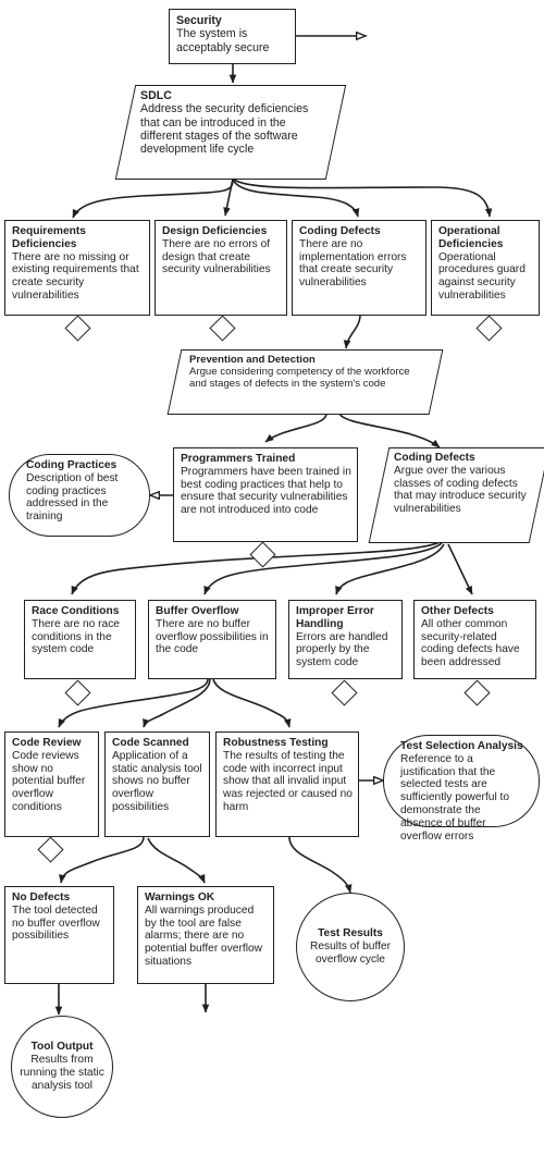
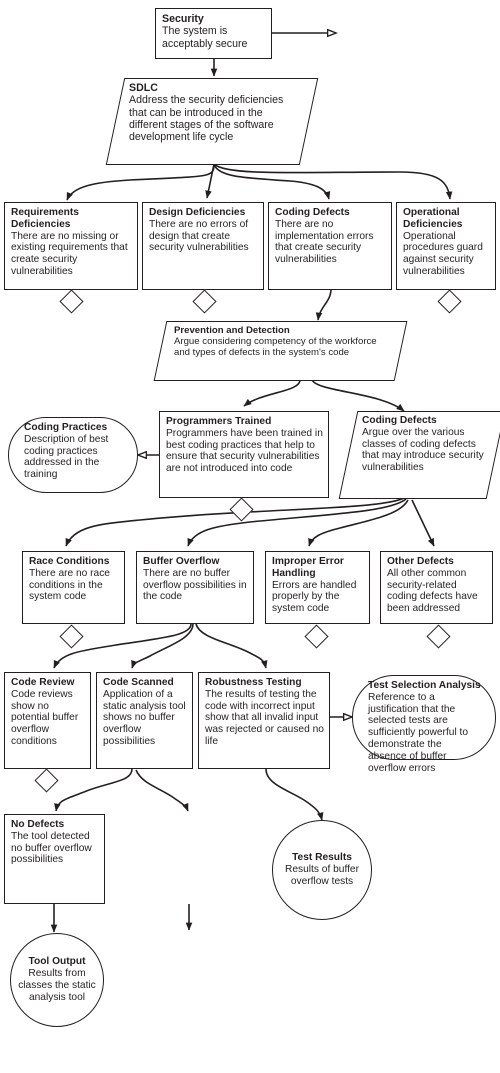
  Security
  The system is acceptably secure
  SDLC
  Address the security deficiencies that can be introduced in the different stages of the software development life cycle
  Requirements Deficiencies
  There are no missing or existing requirements that create security vulnerabilities
  Design Deficiencies
  There are no errors of design that create security vulnerabilities
  Coding Defects
  There are no implementation errors that create security vulnerabilities
  Operational Deficiencies
  Operational procedures guard against security vulnerabilities
  Prevention and Detection
- Argue considering competency of the workforce and stages of defects in the system's code
+ Argue considering competency of the workforce and types of defects in the system's code
  Coding Practices
  Description of best coding practices addressed in the training
  Programmers Trained
  Programmers have been trained in best coding practices that help to ensure that security vulnerabilities are not introduced into code
  Coding Defects
  Argue over the various classes of coding defects that may introduce security vulnerabilities
  Race Conditions
  There are no race conditions in the system code
  Buffer Overflow
  There are no buffer overflow possibilities in the code
  Improper Error Handling
  Errors are handled properly by the system code
  Other Defects
  All other common security-related coding defects have been addressed
  Code Review
  Code reviews show no potential buffer overflow conditions
  Code Scanned
  Application of a static analysis tool shows no buffer overflow possibilities
  Robustness Testing
- The results of testing the code with incorrect input show that all invalid input was rejected or caused no harm
+ The results of testing the code with incorrect input show that all invalid input was rejected or caused no life
  Test Selection Analysis
  Reference to a justification that the selected tests are sufficiently powerful to demonstrate the absence of buffer overflow errors
  No Defects
  The tool detected no buffer overflow possibilities
- Warnings OK
- All warnings produced by the tool are false alarms; there are no potential buffer overflow situations
  Test Results
- Results of buffer overflow cycle
+ Results of buffer overflow tests
  Tool Output
- Results from running the static analysis tool
+ Results from classes the static analysis tool
